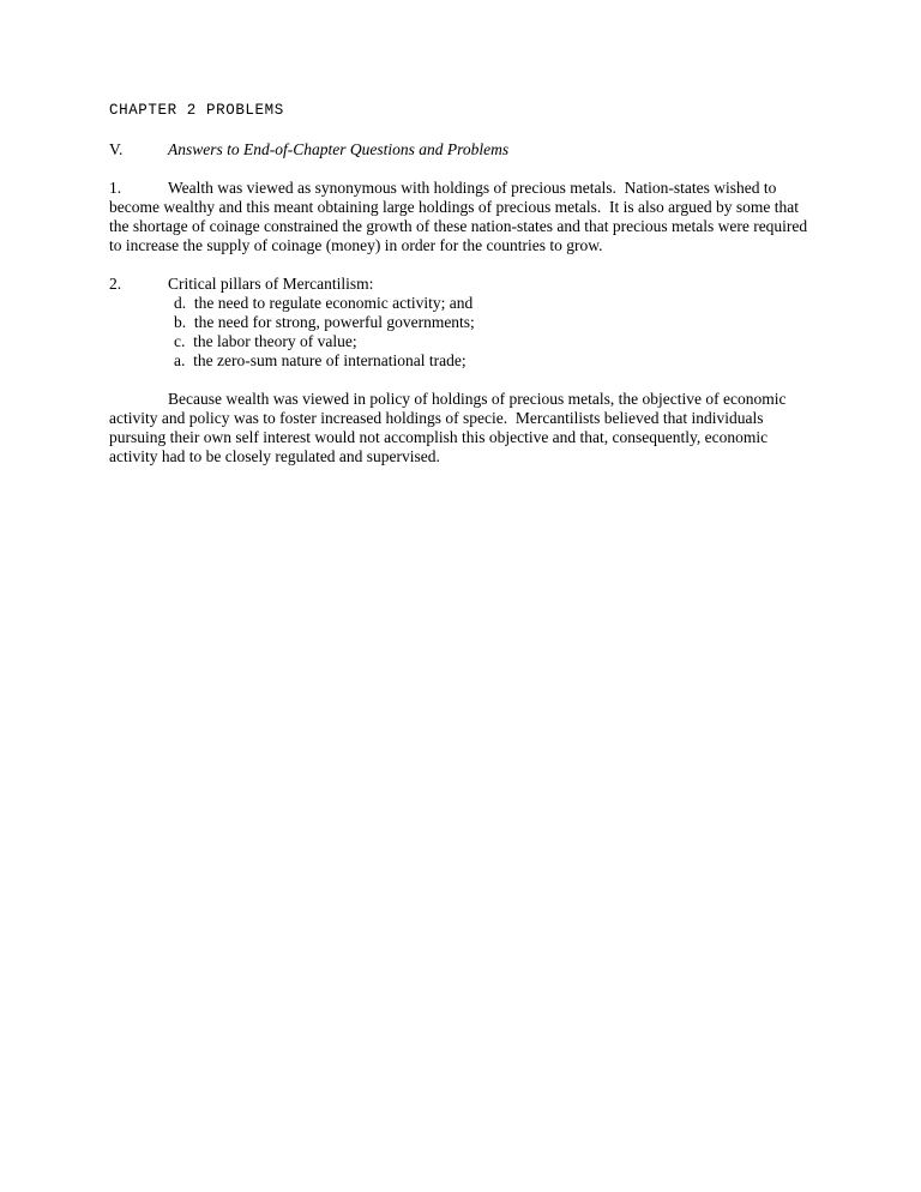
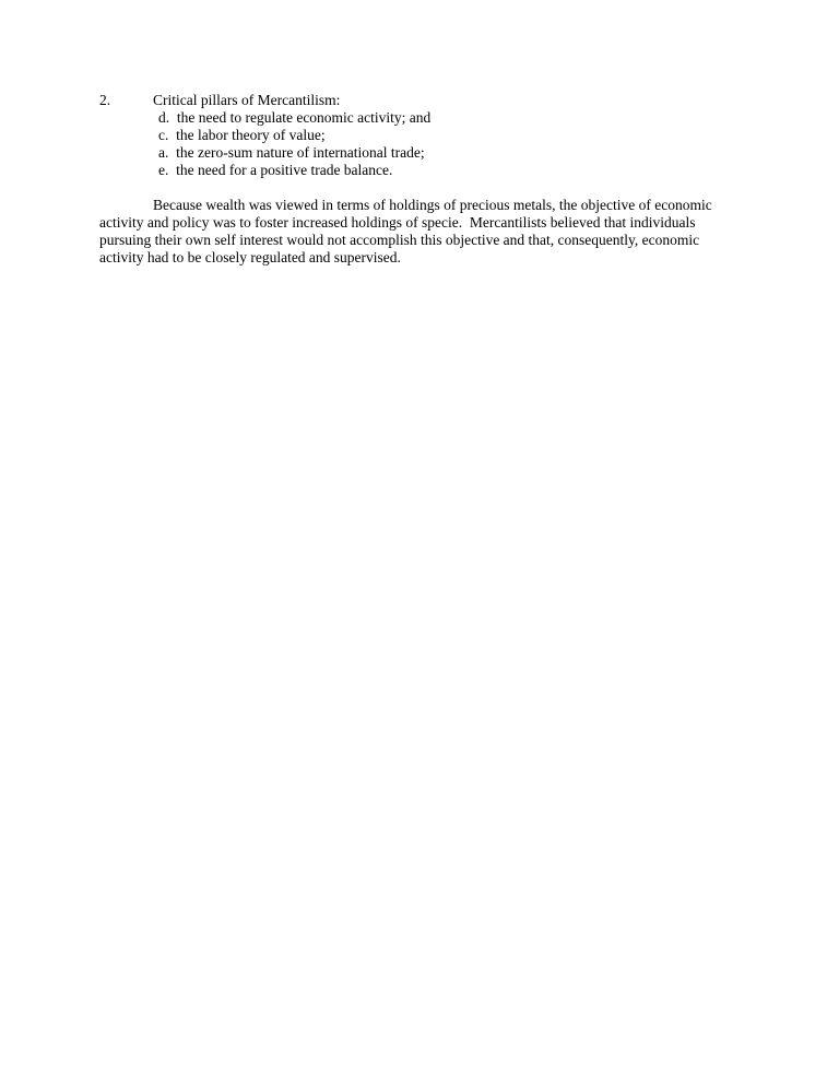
- CHAPTER 2 PROBLEMS
- V. Answers to End-of-Chapter Questions and Problems
- 1. Wealth was viewed as synonymous with holdings of precious metals. Nation-states wished to become wealthy and this meant obtaining large holdings of precious metals. It is also argued by some that the shortage of coinage constrained the growth of these nation-states and that precious metals were required to increase the supply of coinage (money) in order for the countries to grow.
  2. Critical pillars of Mercantilism:
  d. the need to regulate economic activity; and
- b. the need for strong, powerful governments;
  c. the labor theory of value;
  a. the zero-sum nature of international trade;
+ e. the need for a positive trade balance.
- Because wealth was viewed in policy of holdings of precious metals, the objective of economic activity and policy was to foster increased holdings of specie. Mercantilists believed that individuals pursuing their own self interest would not accomplish this objective and that, consequently, economic activity had to be closely regulated and supervised.
+ Because wealth was viewed in terms of holdings of precious metals, the objective of economic activity and policy was to foster increased holdings of specie. Mercantilists believed that individuals pursuing their own self interest would not accomplish this objective and that, consequently, economic activity had to be closely regulated and supervised.
